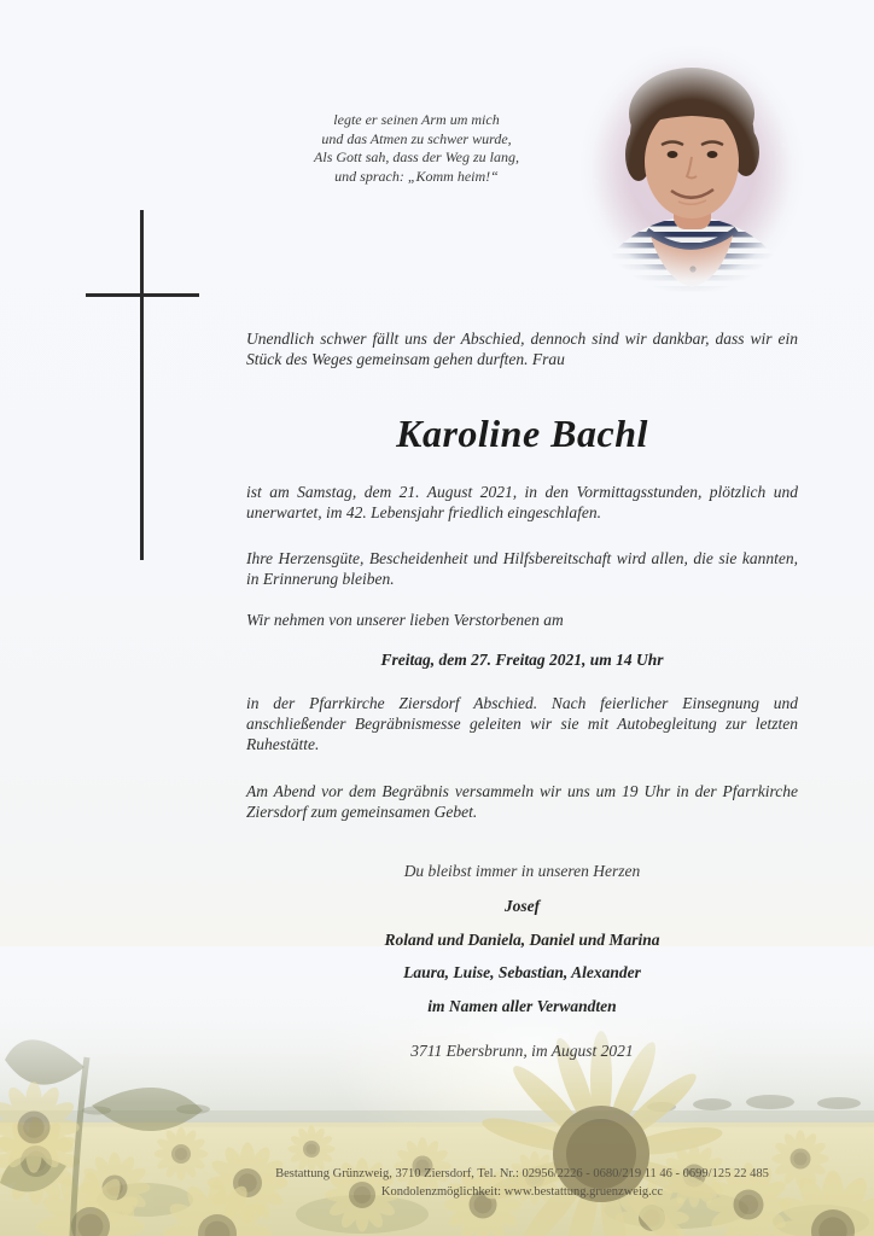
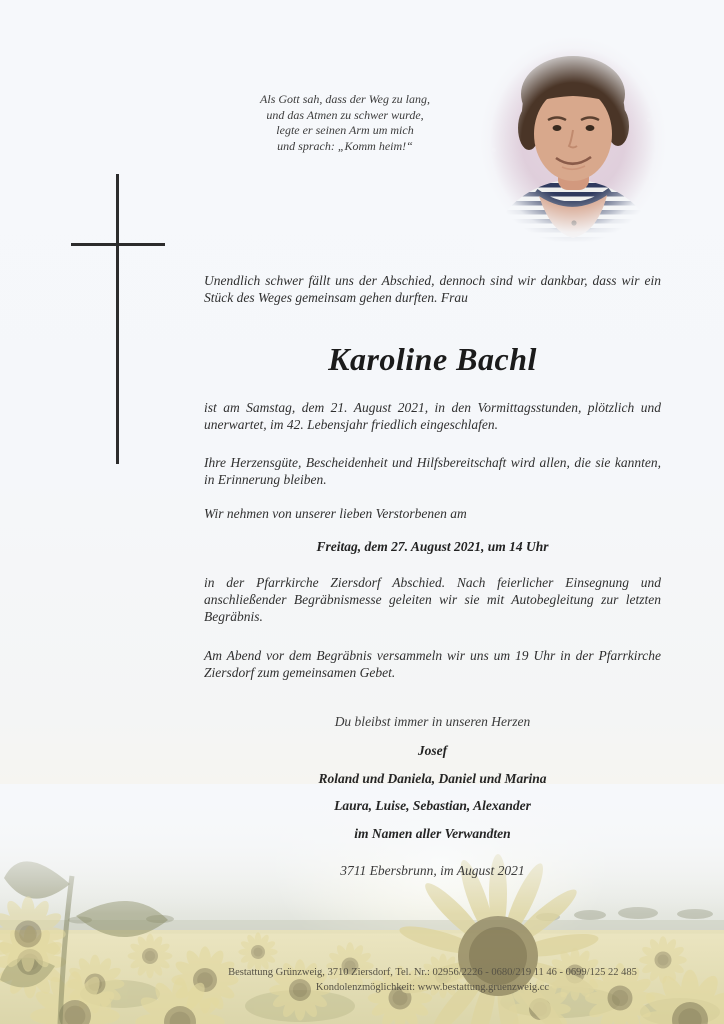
- legte er seinen Arm um mich
+ Als Gott sah, dass der Weg zu lang,
  und das Atmen zu schwer wurde,
- Als Gott sah, dass der Weg zu lang,
+ legte er seinen Arm um mich
  und sprach: „Komm heim!“
  Unendlich schwer fällt uns der Abschied, dennoch sind wir dankbar, dass wir ein Stück des Weges gemeinsam gehen durften. Frau
  Karoline Bachl
  ist am Samstag, dem 21. August 2021, in den Vormittagsstunden, plötzlich und unerwartet, im 42. Lebensjahr friedlich eingeschlafen.
  Ihre Herzensgüte, Bescheidenheit und Hilfsbereitschaft wird allen, die sie kannten, in Erinnerung bleiben.
  Wir nehmen von unserer lieben Verstorbenen am
- Freitag, dem 27. Freitag 2021, um 14 Uhr
+ Freitag, dem 27. August 2021, um 14 Uhr
- in der Pfarrkirche Ziersdorf Abschied. Nach feierlicher Einsegnung und anschließender Begräbnismesse geleiten wir sie mit Autobegleitung zur letzten Ruhestätte.
+ in der Pfarrkirche Ziersdorf Abschied. Nach feierlicher Einsegnung und anschließender Begräbnismesse geleiten wir sie mit Autobegleitung zur letzten Begräbnis.
  Am Abend vor dem Begräbnis versammeln wir uns um 19 Uhr in der Pfarrkirche Ziersdorf zum gemeinsamen Gebet.
  Du bleibst immer in unseren Herzen
  Josef
  Roland und Daniela, Daniel und Marina
  Laura, Luise, Sebastian, Alexander
  im Namen aller Verwandten
  3711 Ebersbrunn, im August 2021
  Bestattung Grünzweig, 3710 Ziersdorf, Tel. Nr.: 02956/2226 - 0680/219 11 46 - 0699/125 22 485
  Kondolenzmöglichkeit: www.bestattung.gruenzweig.cc
